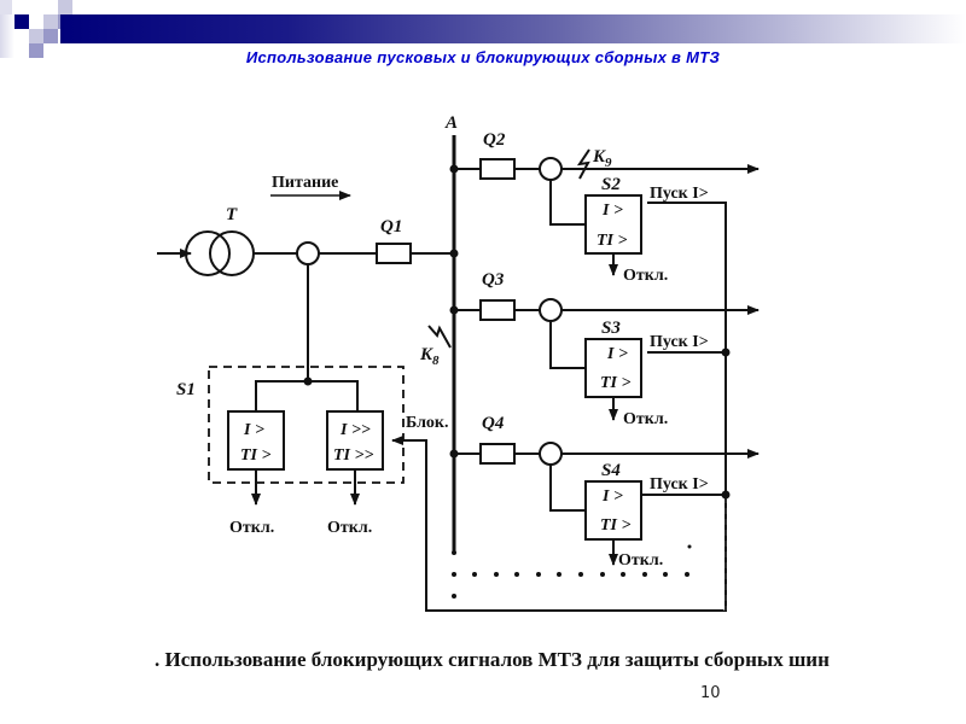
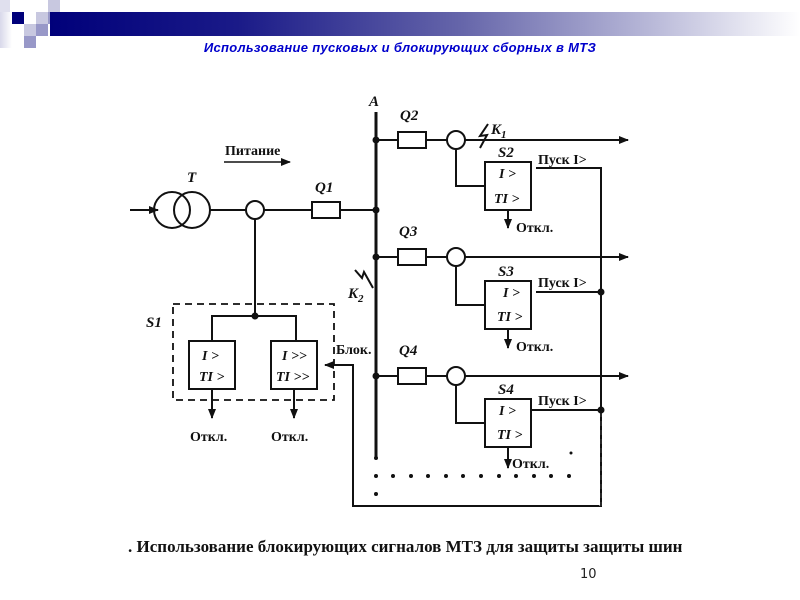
  Использование пусковых и блокирующих сборных в МТЗ
  A
  Питание
  T
  Q1
  Q2
  Q3
  Q4
- K9
+ K1
- K8
+ K2
  S1
  I >
  TI >
  I >>
  TI >>
  Откл.
  Откл.
  Блок.
  S2
  I >
  TI >
  Пуск I>
  Откл.
  S3
  I >
  TI >
  Пуск I>
  Откл.
  S4
  I >
  TI >
  Пуск I>
  Откл.
- . Использование блокирующих сигналов МТЗ для защиты сборных шин
+ . Использование блокирующих сигналов МТЗ для защиты защиты шин
  10
